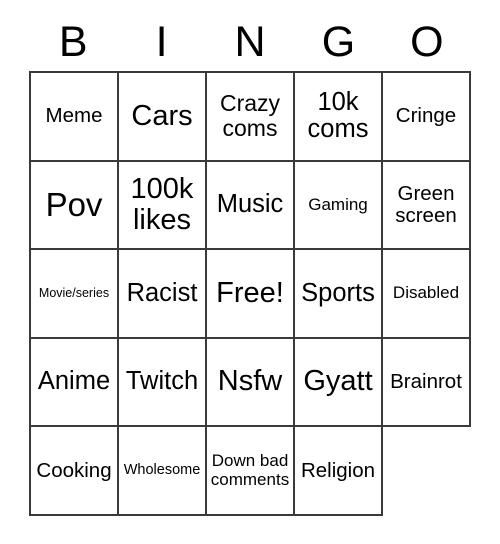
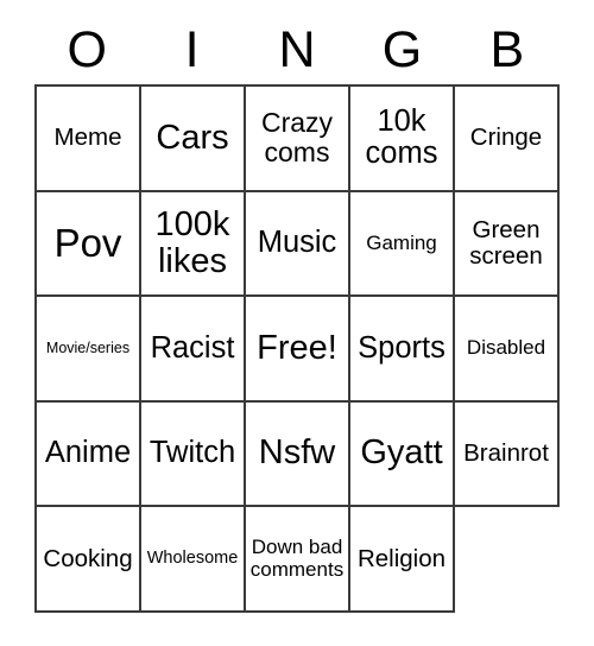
- B
+ O
  I
  N
  G
- O
+ B
  Meme
  Cars
  Crazy coms
  10k coms
  Cringe
  Pov
  100k likes
  Music
  Gaming
  Green screen
  Movie/series
  Racist
  Free!
  Sports
  Disabled
  Anime
  Twitch
  Nsfw
  Gyatt
  Brainrot
  Cooking
  Wholesome
  Down bad comments
  Religion
